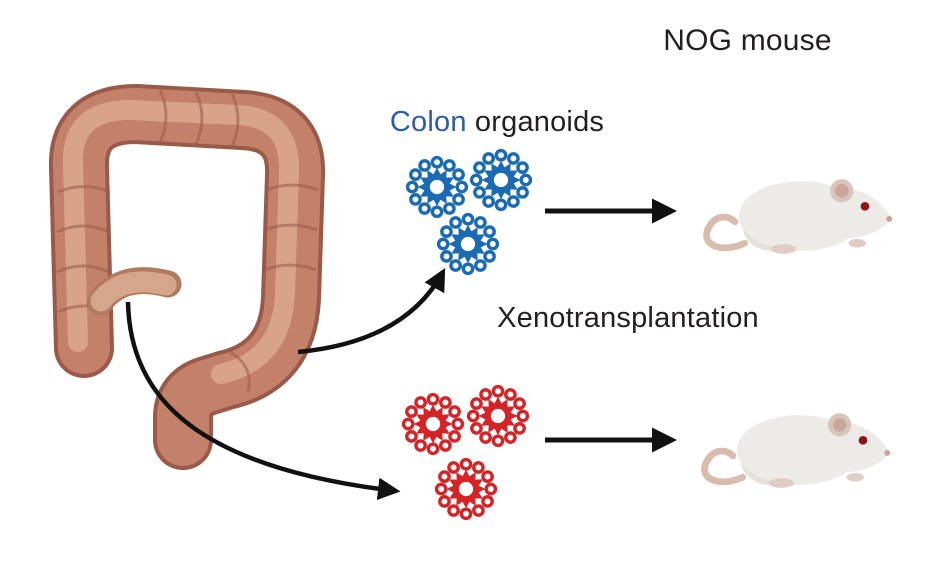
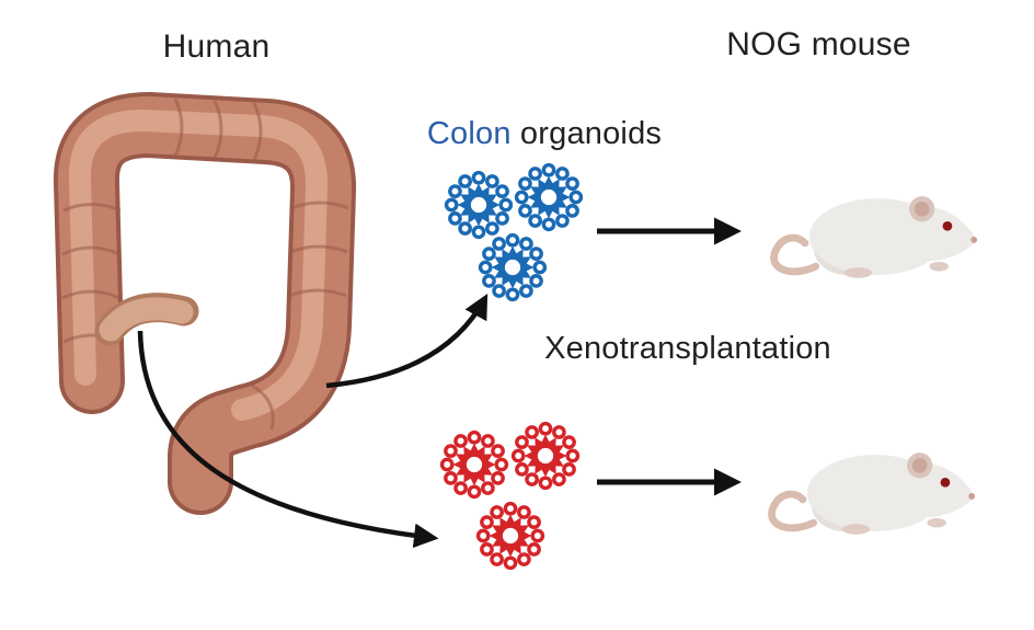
+ Human
  NOG mouse
  Colon organoids
  Xenotransplantation
